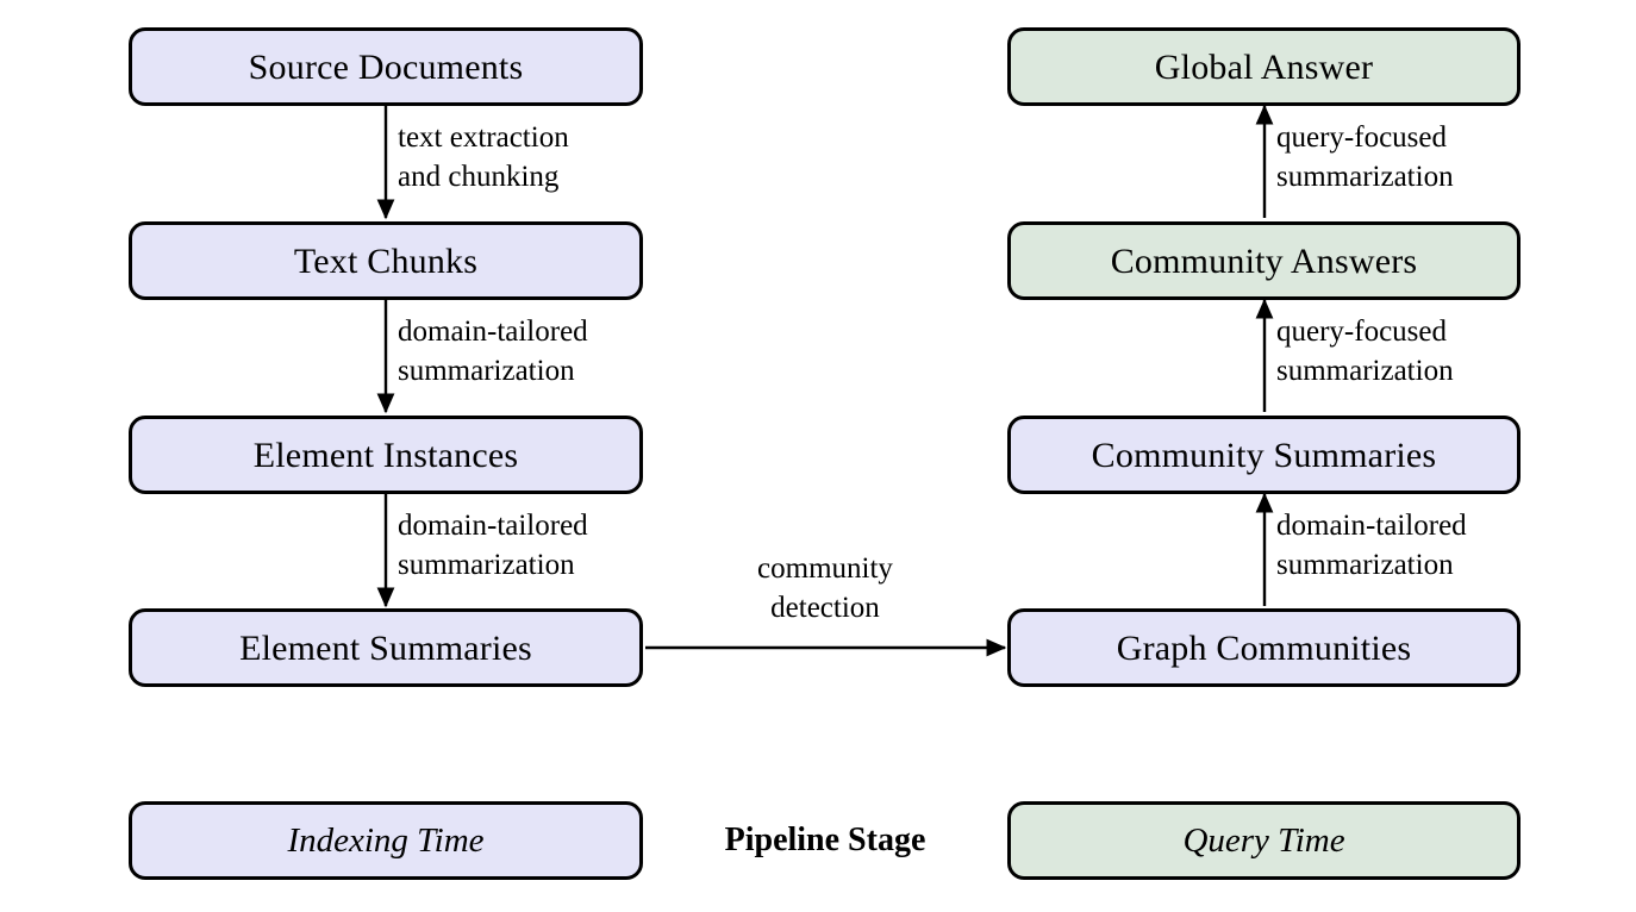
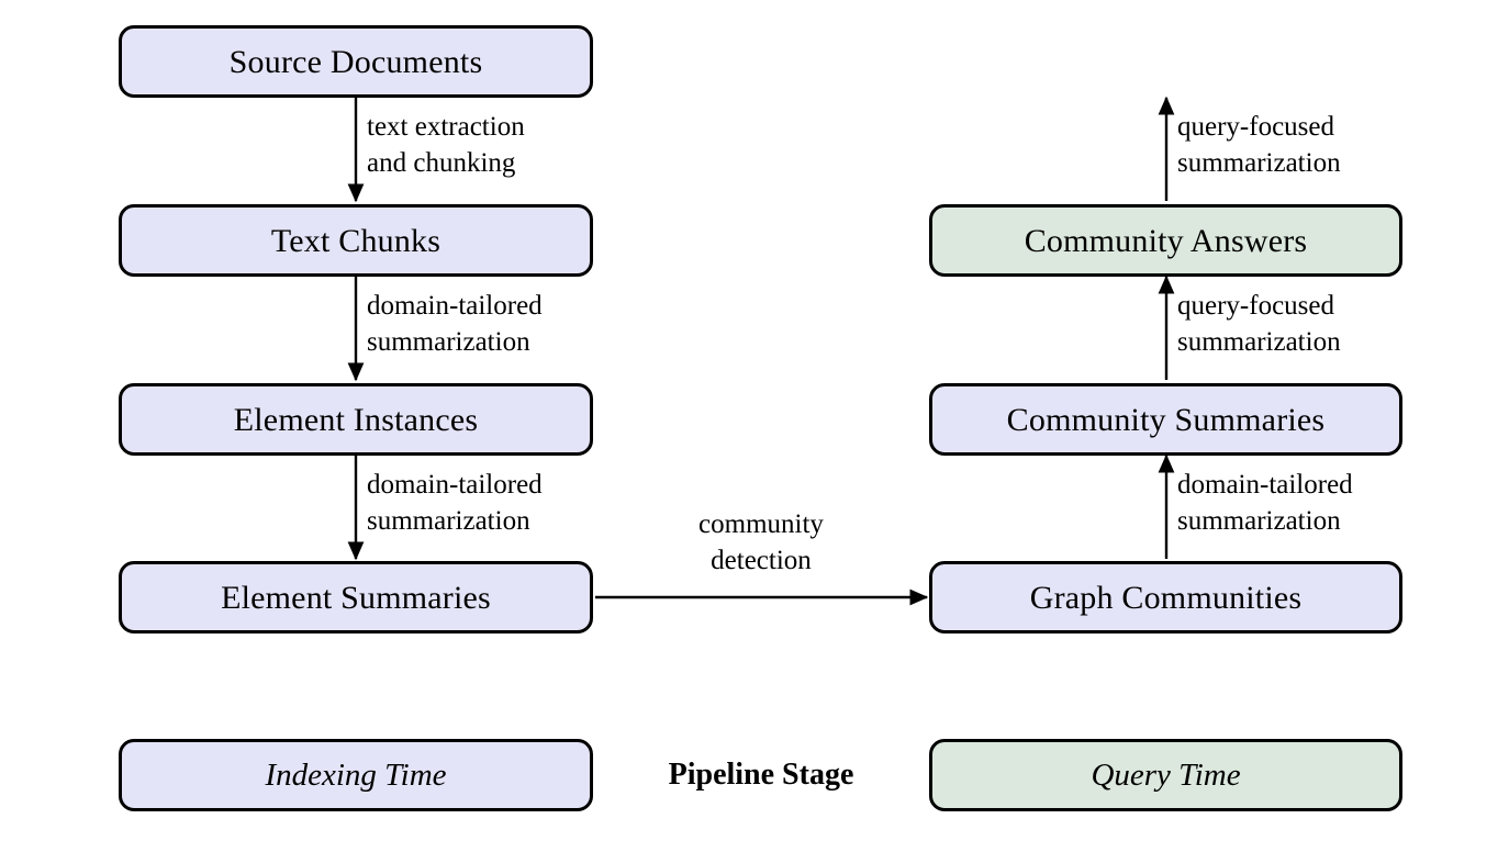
  Source Documents
  Text Chunks
  Element Instances
  Element Summaries
- Global Answer
  Community Answers
  Community Summaries
  Graph Communities
  text extraction
  and chunking
  domain-tailored
  summarization
  domain-tailored
  summarization
  community
  detection
  query-focused
  summarization
  query-focused
  summarization
  domain-tailored
  summarization
  Indexing Time
  Pipeline Stage
  Query Time
